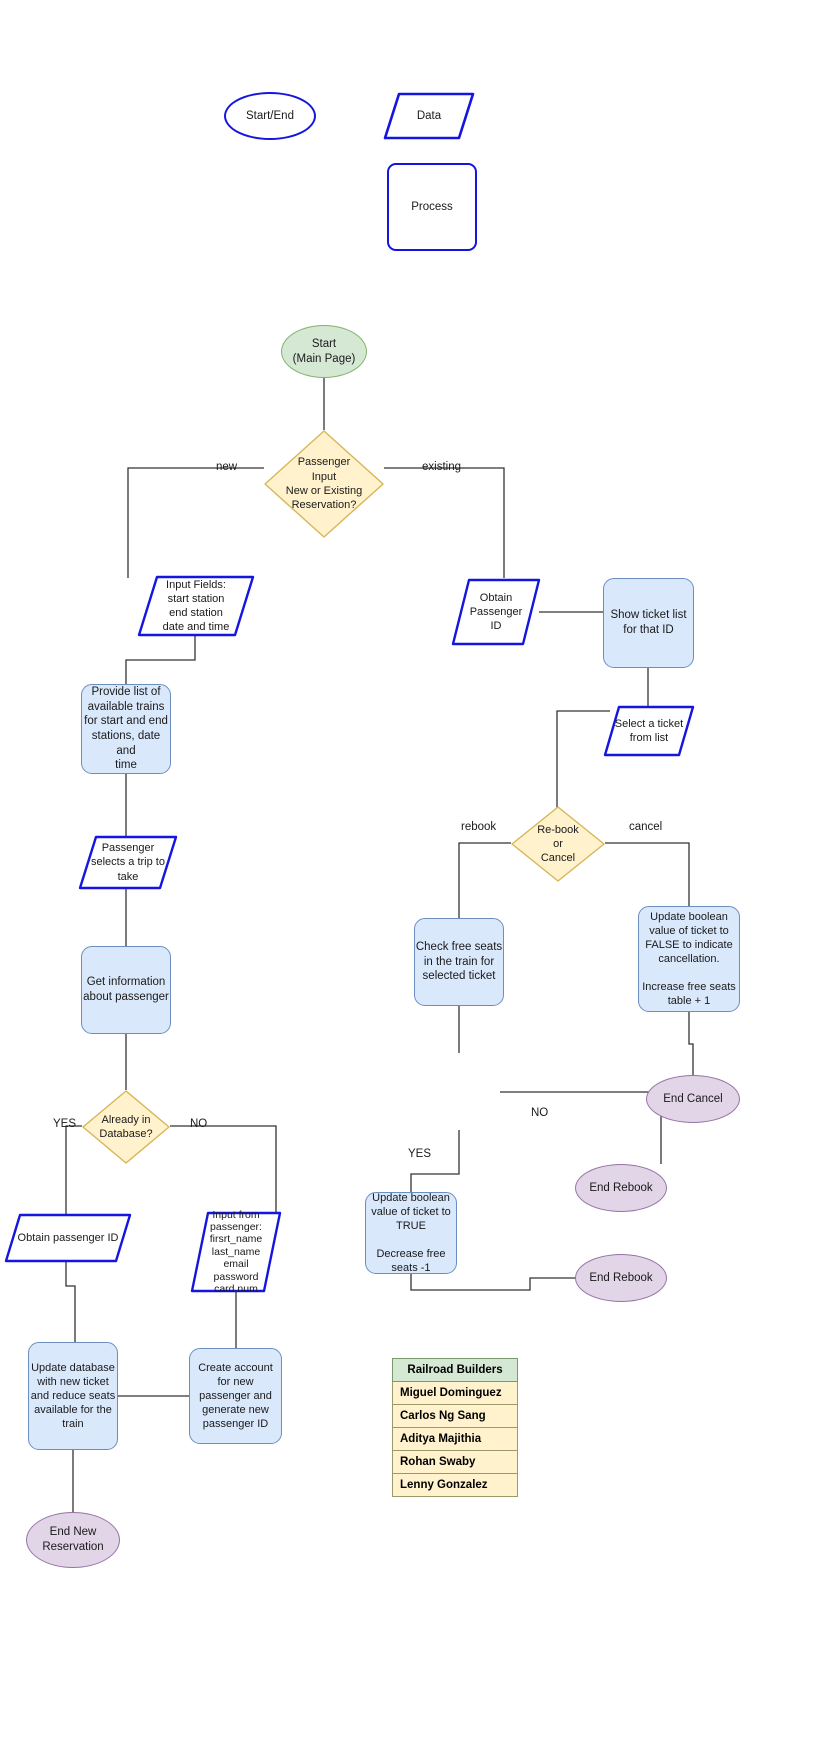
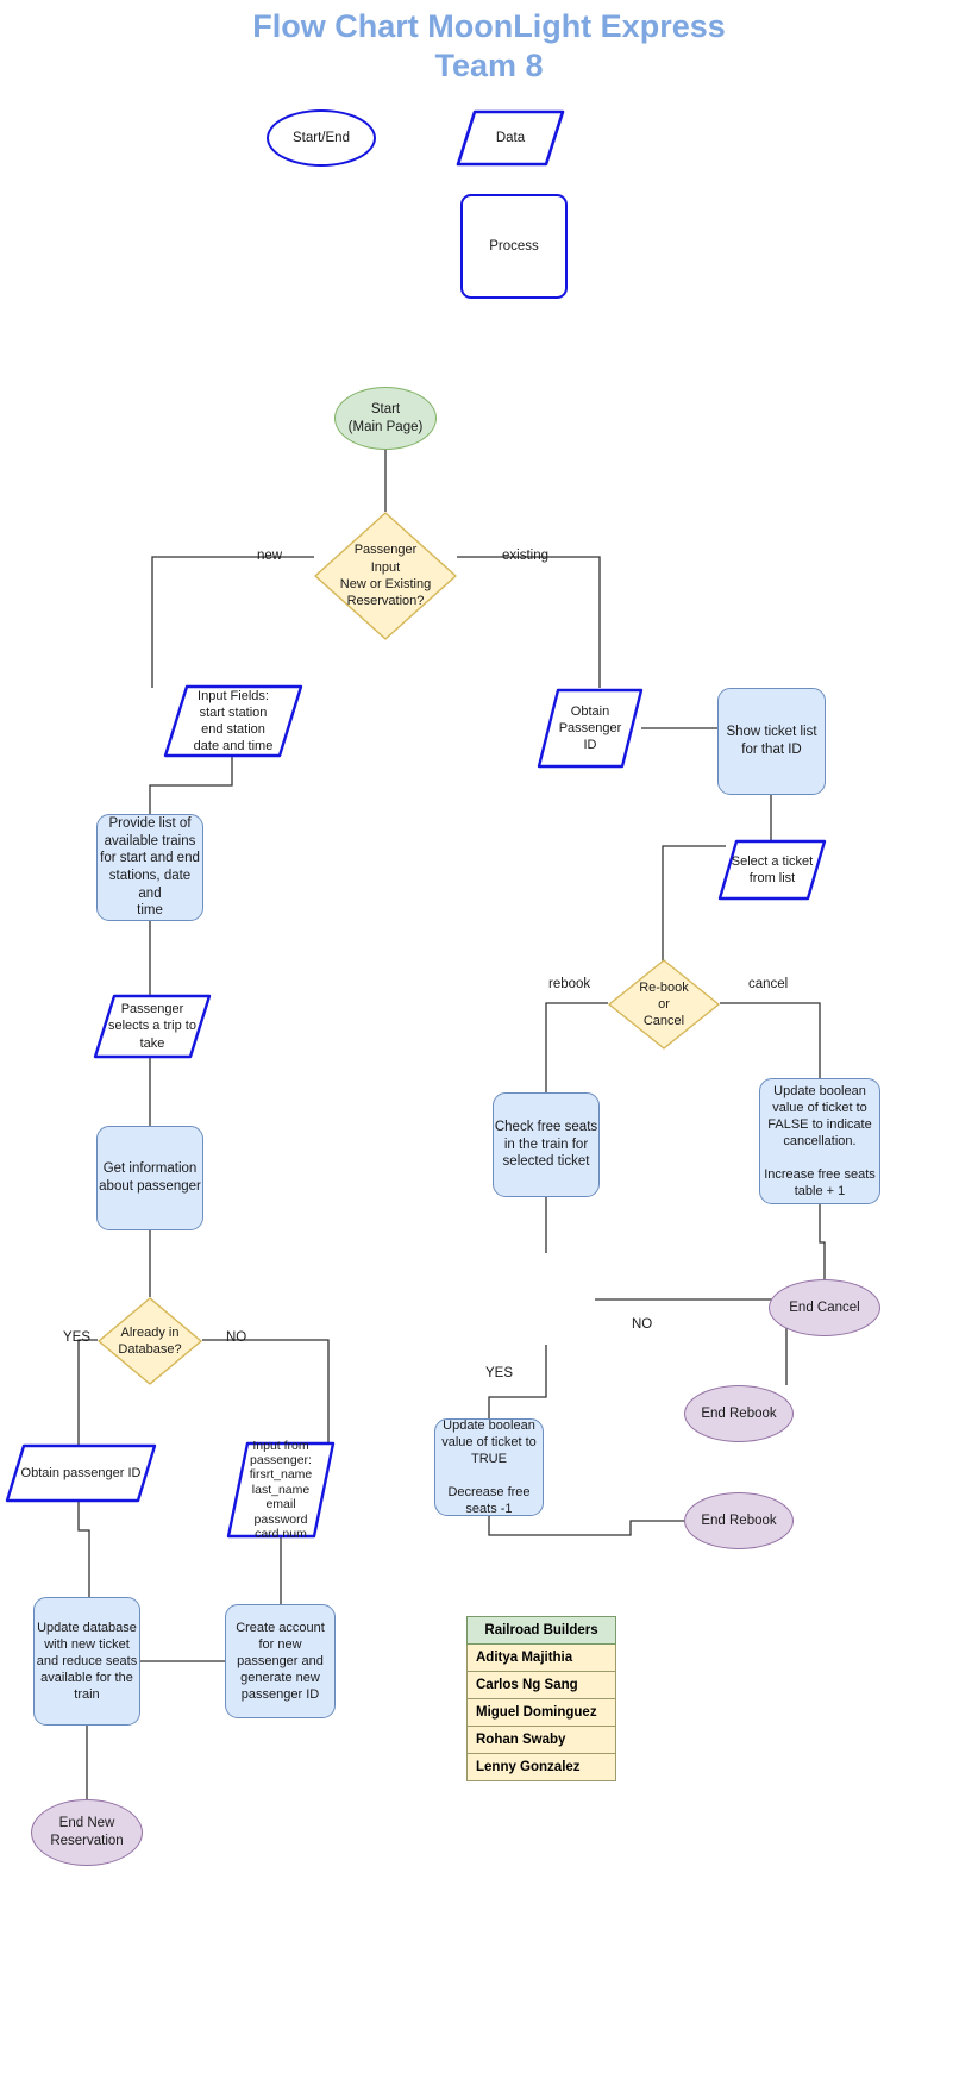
+ Flow Chart MoonLight Express
+ Team 8
  Start/End
  Data
  Process
  Start
  (Main Page)
  Passenger
  Input
  New or Existing
  Reservation?
  new
  existing
  Input Fields:
  start station
  end station
  date and time
  Provide list of
  available trains
  for start and end
  stations, date and
  time
  Passenger
  selects a trip to
  take
  Get information
  about passenger
  Already in
  Database?
  YES
  NO
  Obtain passenger ID
  Input from
  passenger:
  firsrt_name
  last_name
  email
  password
  card num
  Update database
  with new ticket
  and reduce seats
  available for the
  train
  Create account
  for new
  passenger and
  generate new
  passenger ID
  End New
  Reservation
  Obtain
  Passenger
  ID
  Show ticket list
  for that ID
  Select a ticket
  from list
  Re-book
  or
  Cancel
  rebook
  cancel
  Check free seats
  in the train for
  selected ticket
  Update boolean
  value of ticket to
  FALSE to indicate
  cancellation.
  Increase free seats
  table + 1
  YES
  NO
  Update boolean
  value of ticket to
  TRUE
  Decrease free
  seats -1
  End Cancel
  End Rebook
  End Rebook
  Railroad Builders
- Miguel Dominguez
+ Aditya Majithia
  Carlos Ng Sang
- Aditya Majithia
+ Miguel Dominguez
  Rohan Swaby
  Lenny Gonzalez
